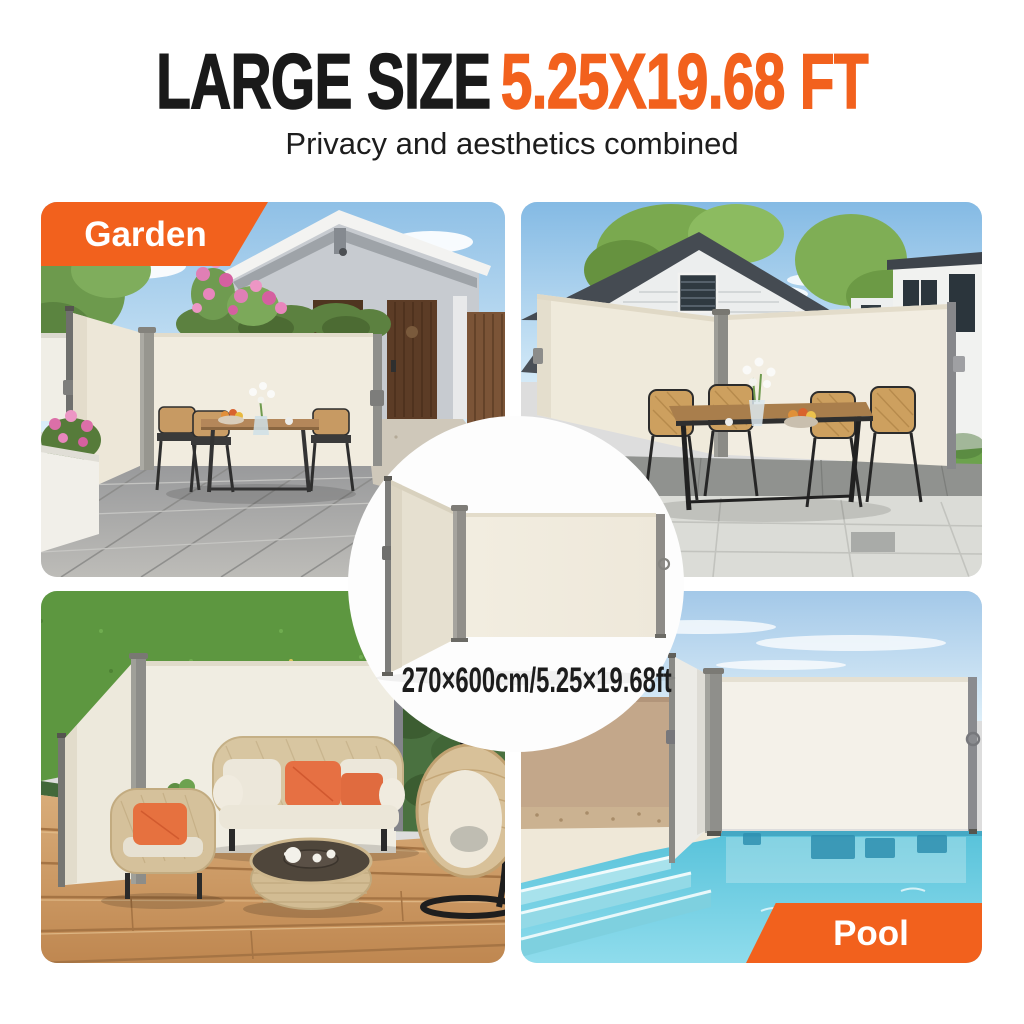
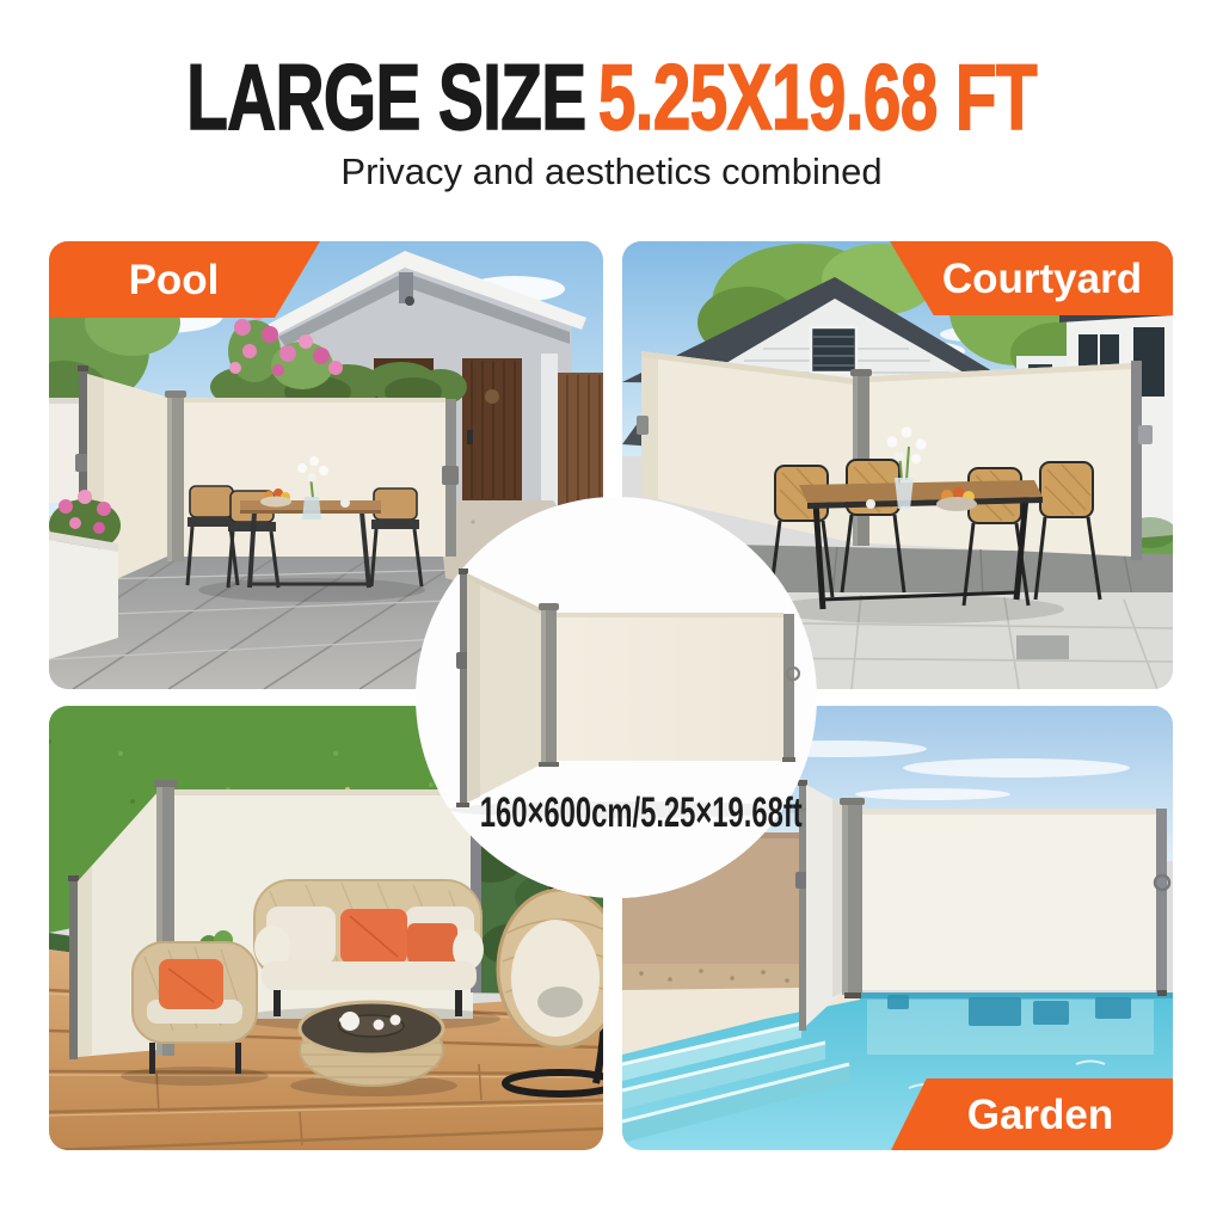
  LARGE SIZE5.25X19.68 FT
  Privacy and aesthetics combined
- Garden
+ Pool
+ Courtyard
- Pool
+ Garden
- 270×600cm/5.25×19.68ft
+ 160×600cm/5.25×19.68ft
